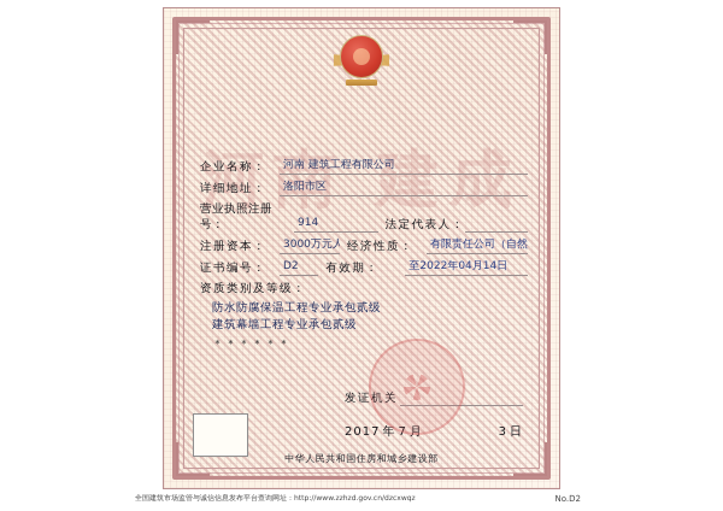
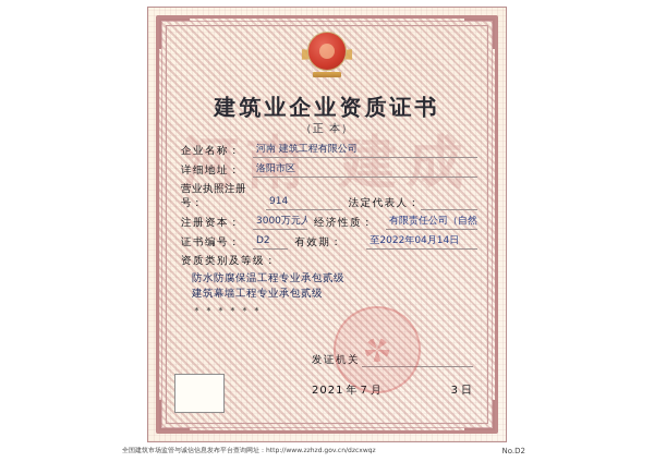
  河南 建成
+ 建筑业企业资质证书
+ （正 本）
  企业名称：
  河南 建筑工程有限公司
  详细地址：
  洛阳市区
  营业执照注册号：
  914
  法定代表人：
  注册资本：
  3000万元人
  经济性质：
  证书编号：
  D2
  有效期：
  至2022年04月14日
  资质类别及等级：
  防水防腐保温工程专业承包贰级
  建筑幕墙工程专业承包贰级
  ＊＊＊＊＊＊
  发证机关
- 2017
+ 2021
  年
  7
  月
  3
  日
- 中华人民共和国住房和城乡建设部
  No.D2
